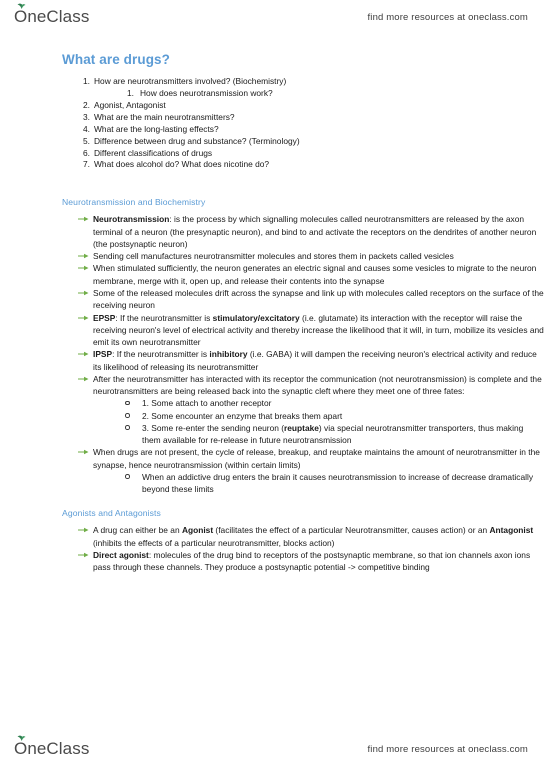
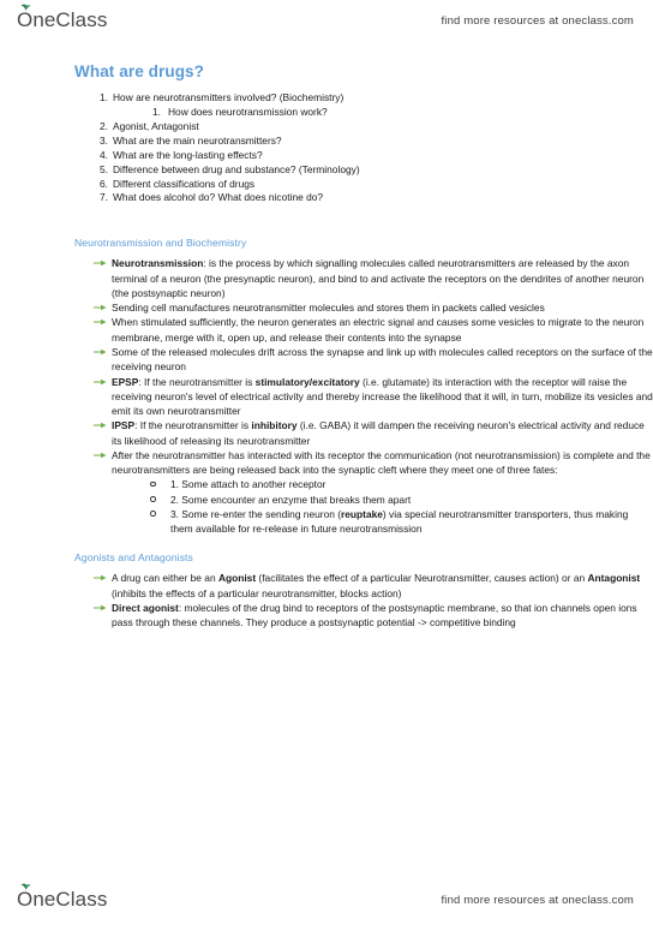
  OneClass
  find more resources at oneclass.com
  What are drugs?
  1.
  How are neurotransmitters involved? (Biochemistry)
  1.
  How does neurotransmission work?
  2.
  Agonist, Antagonist
  3.
  What are the main neurotransmitters?
  4.
  What are the long-lasting effects?
  5.
  Difference between drug and substance? (Terminology)
  6.
  Different classifications of drugs
  7.
  What does alcohol do? What does nicotine do?
  Neurotransmission and Biochemistry
  Neurotransmission: is the process by which signalling molecules called neurotransmitters are released by the axon terminal of a neuron (the presynaptic neuron), and bind to and activate the receptors on the dendrites of another neuron (the postsynaptic neuron)
  Sending cell manufactures neurotransmitter molecules and stores them in packets called vesicles
  When stimulated sufficiently, the neuron generates an electric signal and causes some vesicles to migrate to the neuron membrane, merge with it, open up, and release their contents into the synapse
  Some of the released molecules drift across the synapse and link up with molecules called receptors on the surface of the receiving neuron
  EPSP: If the neurotransmitter is stimulatory/excitatory (i.e. glutamate) its interaction with the receptor will raise the receiving neuron's level of electrical activity and thereby increase the likelihood that it will, in turn, mobilize its vesicles and emit its own neurotransmitter
  IPSP: If the neurotransmitter is inhibitory (i.e. GABA) it will dampen the receiving neuron's electrical activity and reduce its likelihood of releasing its neurotransmitter
  After the neurotransmitter has interacted with its receptor the communication (not neurotransmission) is complete and the neurotransmitters are being released back into the synaptic cleft where they meet one of three fates:
  1. Some attach to another receptor
  2. Some encounter an enzyme that breaks them apart
  3. Some re-enter the sending neuron (reuptake) via special neurotransmitter transporters, thus making them available for re-release in future neurotransmission
- When drugs are not present, the cycle of release, breakup, and reuptake maintains the amount of neurotransmitter in the synapse, hence neurotransmission (within certain limits)
- When an addictive drug enters the brain it causes neurotransmission to increase of decrease dramatically beyond these limits
  Agonists and Antagonists
  A drug can either be an Agonist (facilitates the effect of a particular Neurotransmitter, causes action) or an Antagonist (inhibits the effects of a particular neurotransmitter, blocks action)
- Direct agonist: molecules of the drug bind to receptors of the postsynaptic membrane, so that ion channels axon ions pass through these channels. They produce a postsynaptic potential -> competitive binding
+ Direct agonist: molecules of the drug bind to receptors of the postsynaptic membrane, so that ion channels open ions pass through these channels. They produce a postsynaptic potential -> competitive binding
  OneClass
  find more resources at oneclass.com
